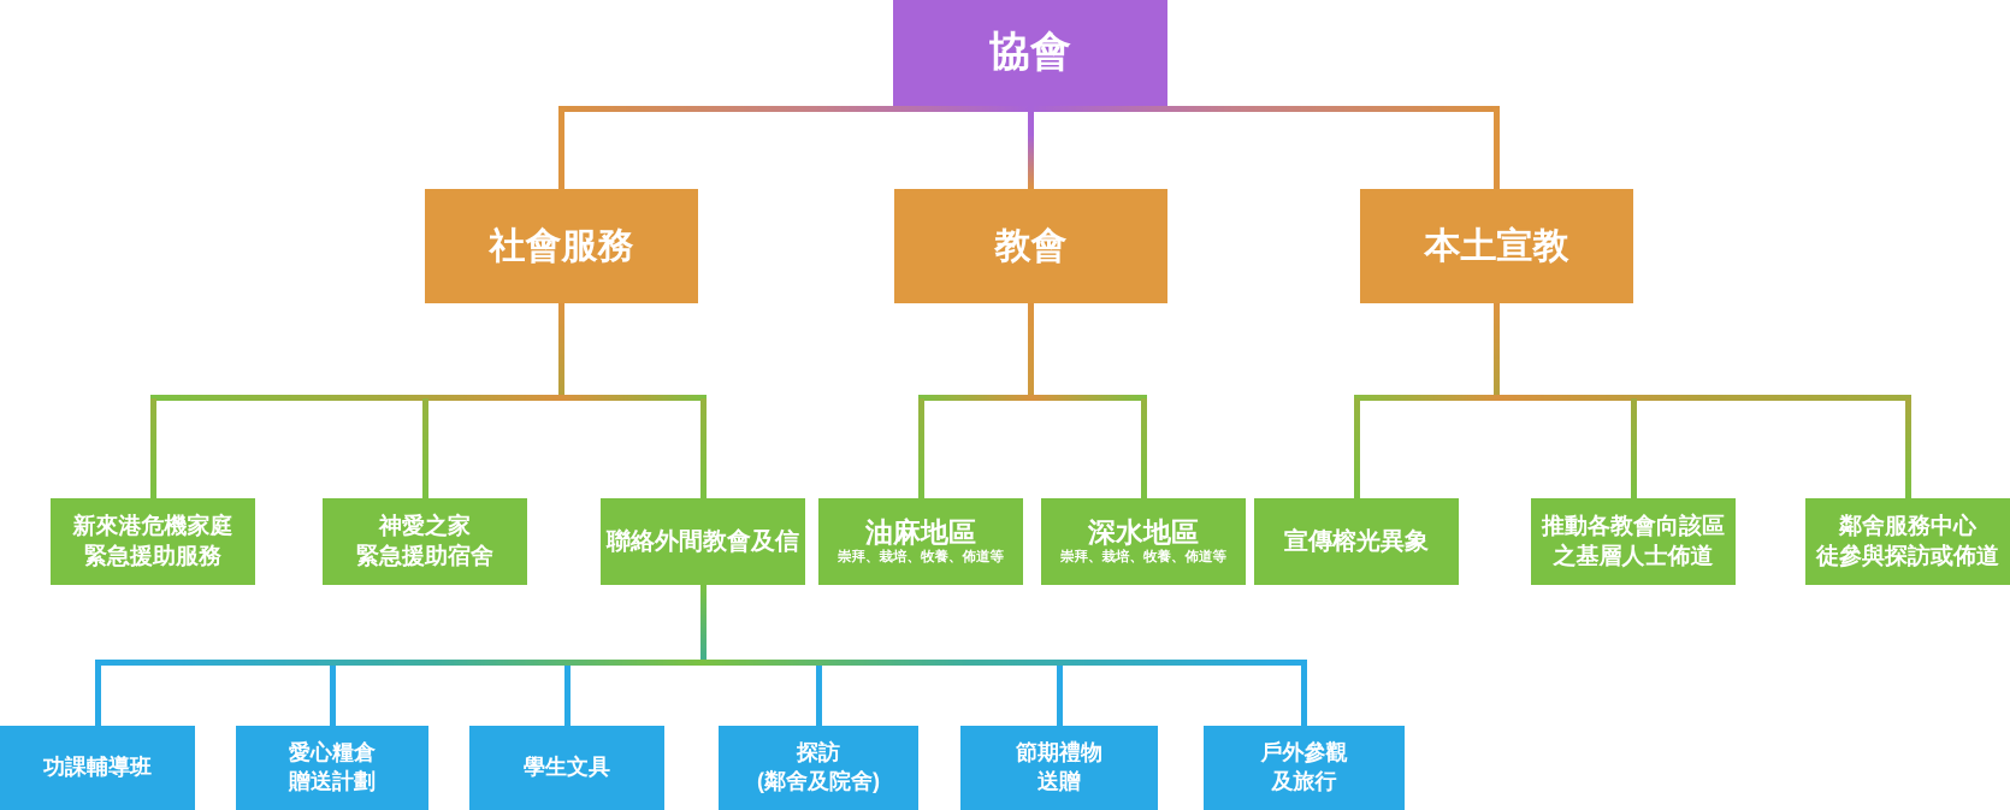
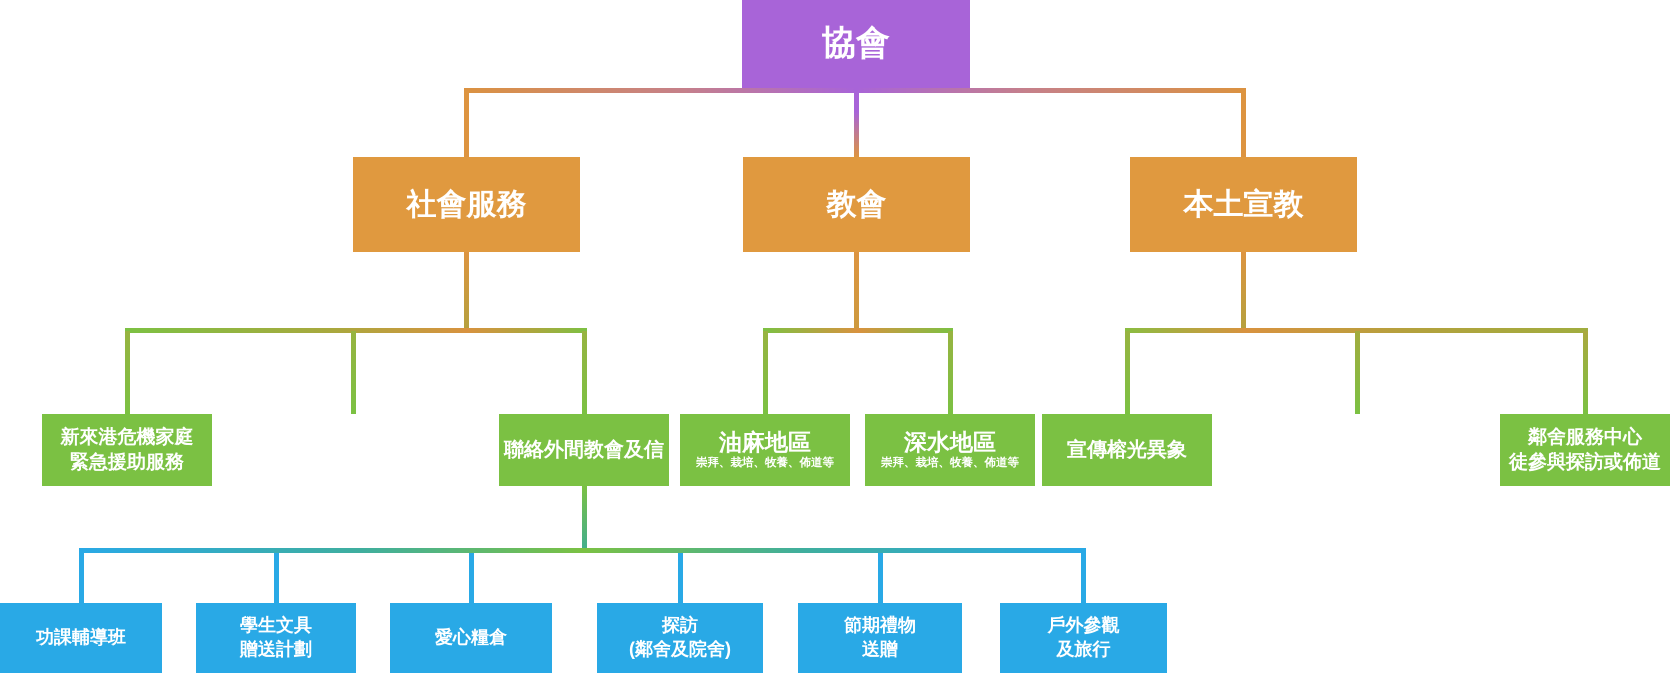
  協會
  社會服務
  教會
  本土宣教
  新來港危機家庭
  緊急援助服務
- 神愛之家
- 緊急援助宿舍
  聯絡外間教會及信
  油麻地區
  崇拜、栽培、牧養、佈道等
  深水地區
  崇拜、栽培、牧養、佈道等
  宣傳榕光異象
- 推動各教會向該區
- 之基層人士佈道
  鄰舍服務中心
  徒參與探訪或佈道
  功課輔導班
- 愛心糧倉
+ 學生文具
  贈送計劃
- 學生文具
+ 愛心糧倉
  探訪
  (鄰舍及院舍)
  節期禮物
  送贈
  戶外參觀
  及旅行
